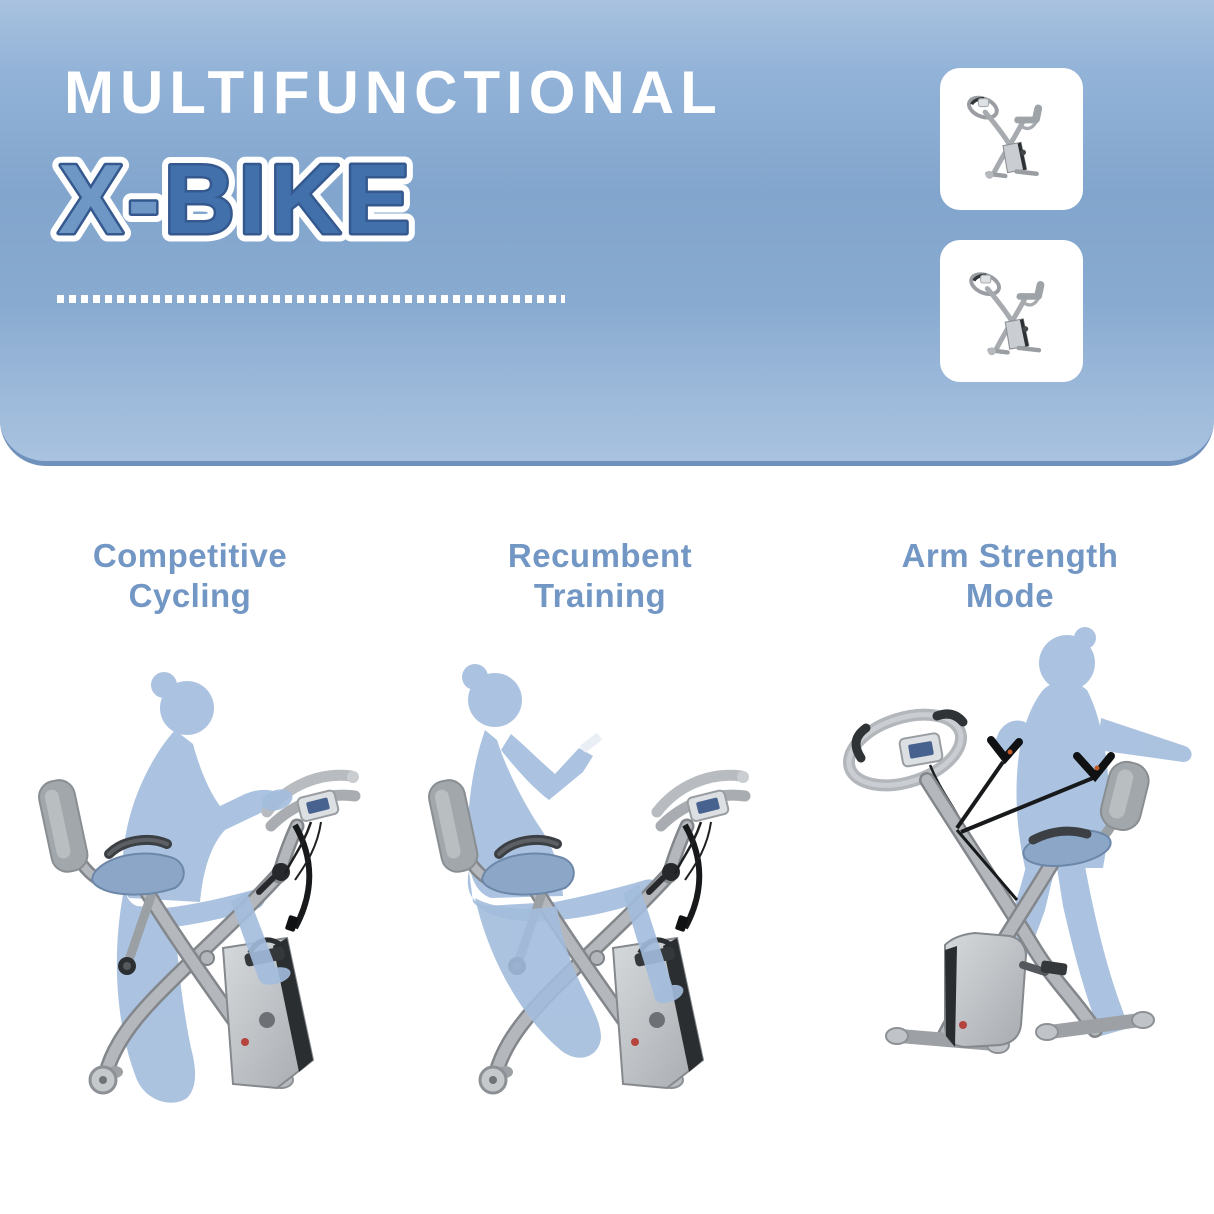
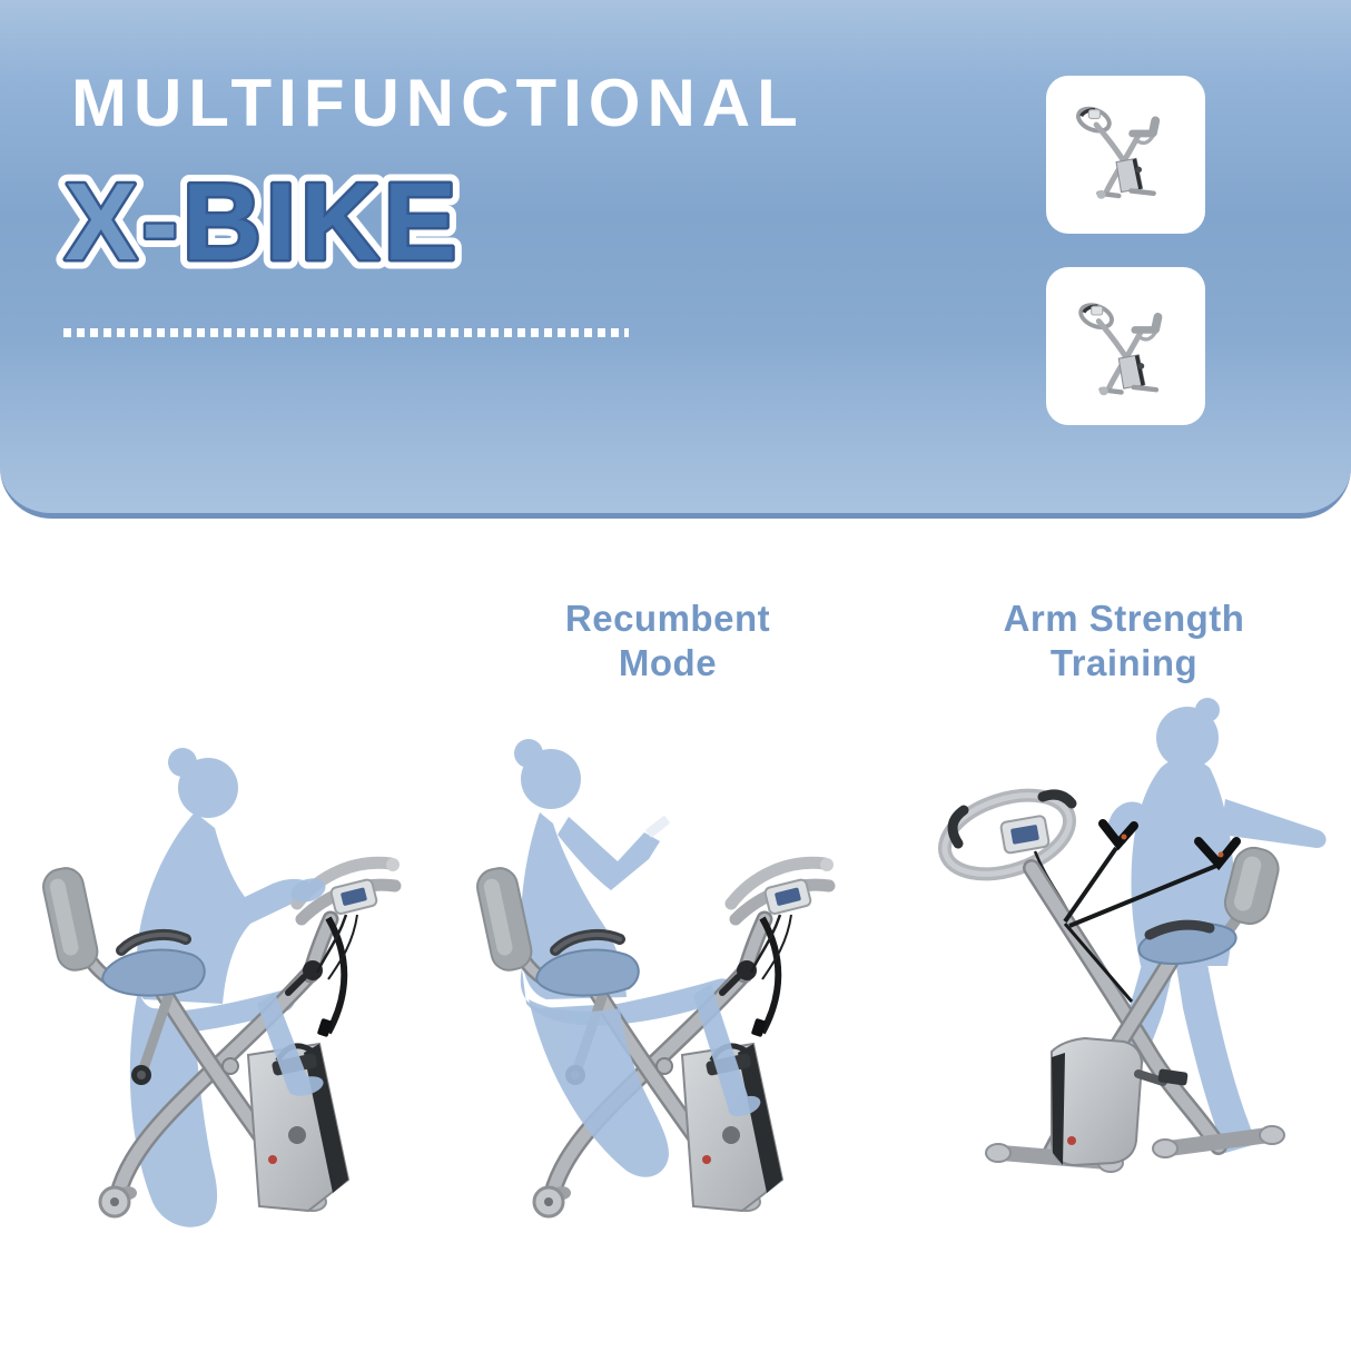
  MULTIFUNCTIONAL
  X-BIKE
- Competitive
- Cycling
  Recumbent
- Training
+ Mode
  Arm Strength
- Mode
+ Training
